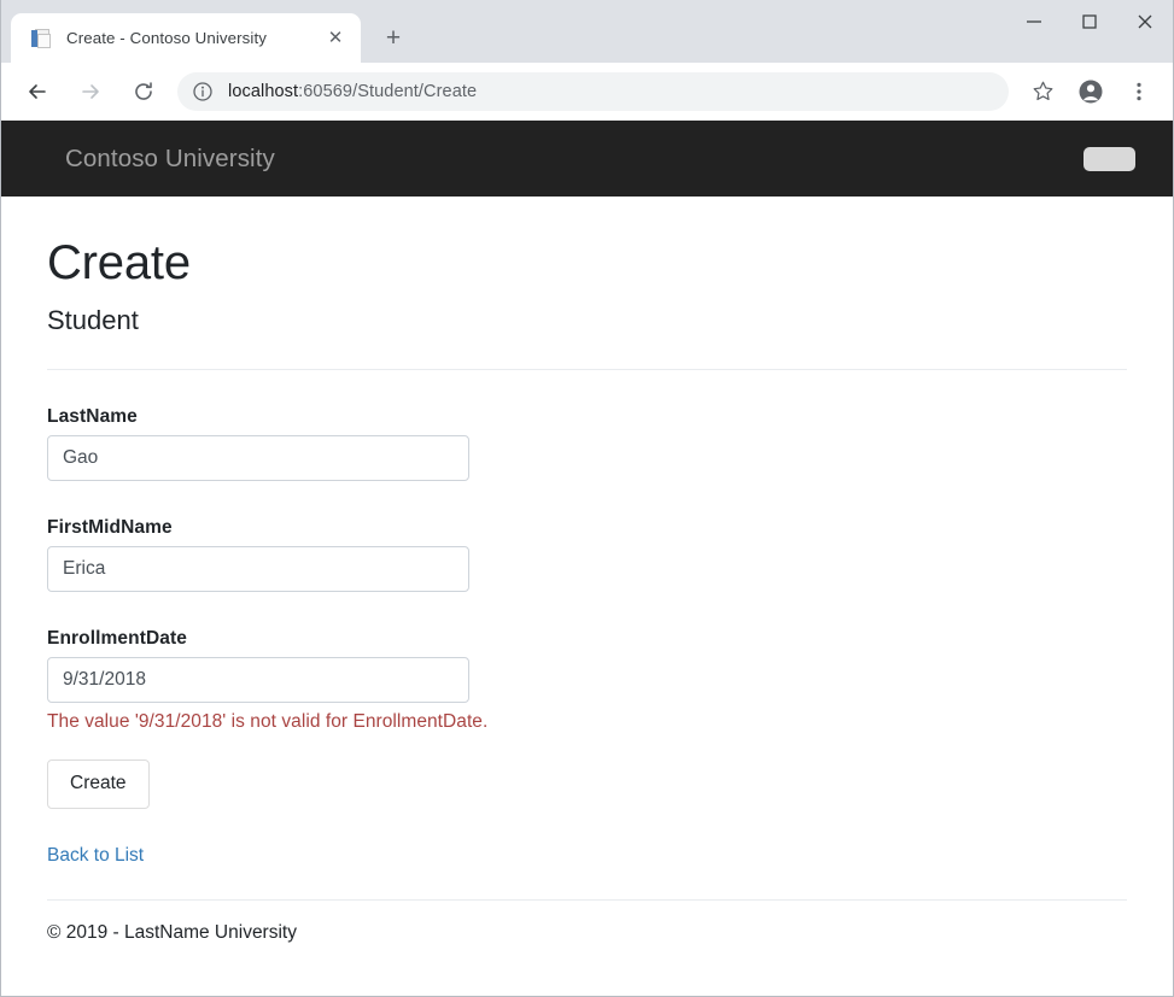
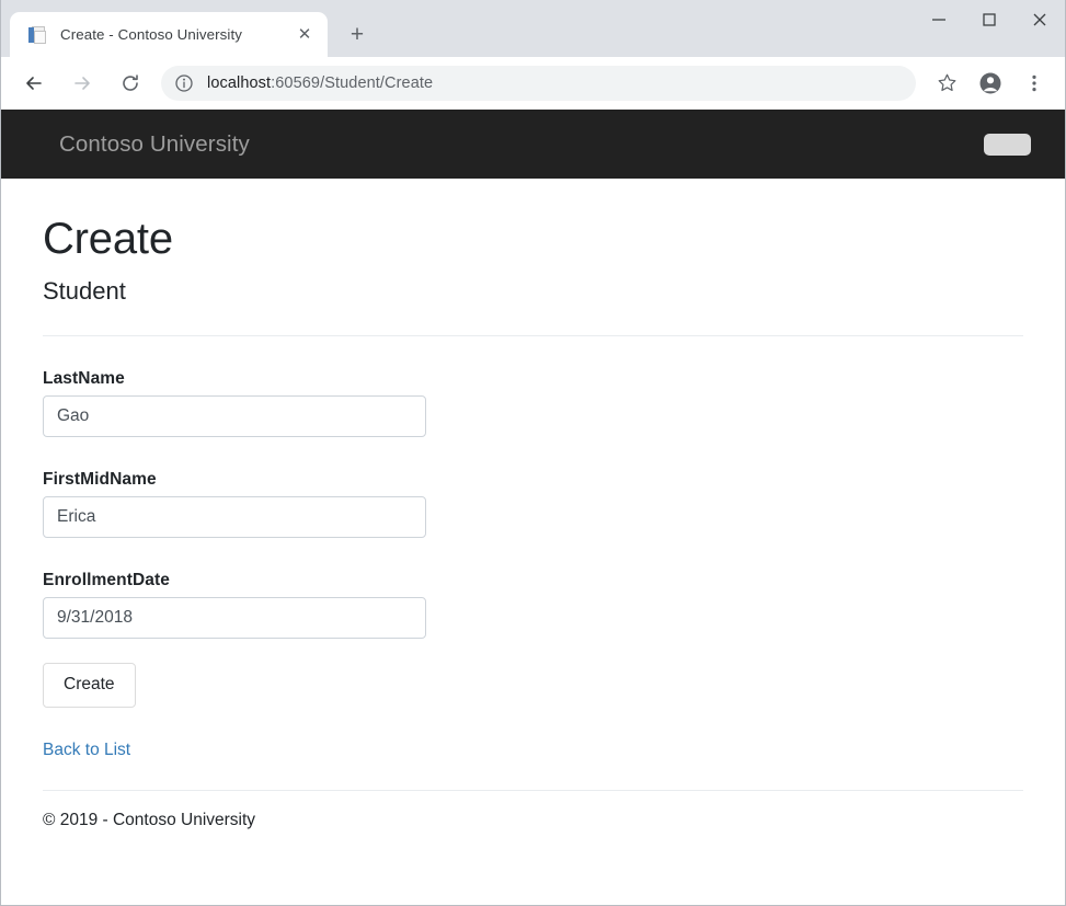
  Create - Contoso University
  ✕
  +
  localhost:60569/Student/Create
  Contoso University
  Create
  Student
  LastName
  Gao
  FirstMidName
  Erica
  EnrollmentDate
  9/31/2018
- The value '9/31/2018' is not valid for EnrollmentDate.
  Create Back to List
- © 2019 - LastName University
+ © 2019 - Contoso University
